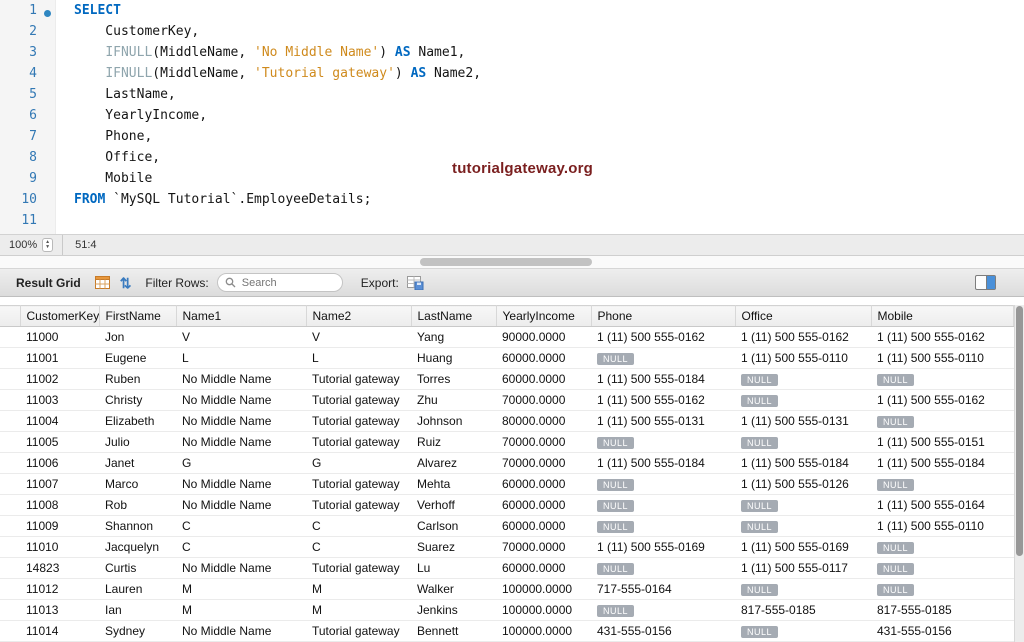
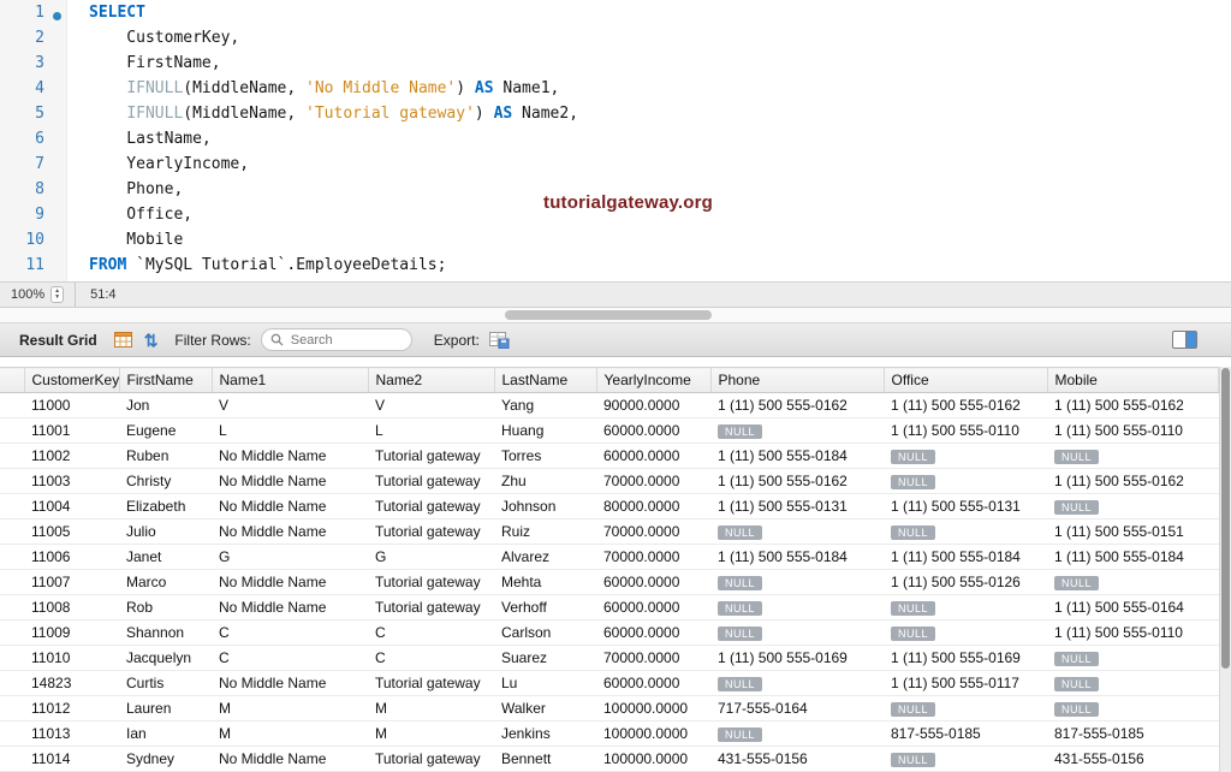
  1
  2
  3
  4
  5
  6
  7
  8
  9
  10
  11
  SELECT
  CustomerKey,
+ FirstName,
  IFNULL(MiddleName, 'No Middle Name') AS Name1,
  IFNULL(MiddleName, 'Tutorial gateway') AS Name2,
  LastName,
  YearlyIncome,
  Phone,
  Office,
  Mobile
  FROM `MySQL Tutorial`.EmployeeDetails;
  tutorialgateway.org
  100%
  51:4
  Result Grid
  ⇅
  Filter Rows:
  Search
  Export:
  	CustomerKey	FirstName	Name1	Name2	LastName	YearlyIncome	Phone	Office	Mobile
  	11000	Jon	V	V	Yang	90000.0000	1 (11) 500 555-0162	1 (11) 500 555-0162	1 (11) 500 555-0162
  	11001	Eugene	L	L	Huang	60000.0000	NULL	1 (11) 500 555-0110	1 (11) 500 555-0110
  	11002	Ruben	No Middle Name	Tutorial gateway	Torres	60000.0000	1 (11) 500 555-0184	NULL	NULL
  	11003	Christy	No Middle Name	Tutorial gateway	Zhu	70000.0000	1 (11) 500 555-0162	NULL	1 (11) 500 555-0162
  	11004	Elizabeth	No Middle Name	Tutorial gateway	Johnson	80000.0000	1 (11) 500 555-0131	1 (11) 500 555-0131	NULL
  	11005	Julio	No Middle Name	Tutorial gateway	Ruiz	70000.0000	NULL	NULL	1 (11) 500 555-0151
  	11006	Janet	G	G	Alvarez	70000.0000	1 (11) 500 555-0184	1 (11) 500 555-0184	1 (11) 500 555-0184
  	11007	Marco	No Middle Name	Tutorial gateway	Mehta	60000.0000	NULL	1 (11) 500 555-0126	NULL
  	11008	Rob	No Middle Name	Tutorial gateway	Verhoff	60000.0000	NULL	NULL	1 (11) 500 555-0164
  	11009	Shannon	C	C	Carlson	60000.0000	NULL	NULL	1 (11) 500 555-0110
  	11010	Jacquelyn	C	C	Suarez	70000.0000	1 (11) 500 555-0169	1 (11) 500 555-0169	NULL
  	14823	Curtis	No Middle Name	Tutorial gateway	Lu	60000.0000	NULL	1 (11) 500 555-0117	NULL
  	11012	Lauren	M	M	Walker	100000.0000	717-555-0164	NULL	NULL
  	11013	Ian	M	M	Jenkins	100000.0000	NULL	817-555-0185	817-555-0185
  	11014	Sydney	No Middle Name	Tutorial gateway	Bennett	100000.0000	431-555-0156	NULL	431-555-0156
